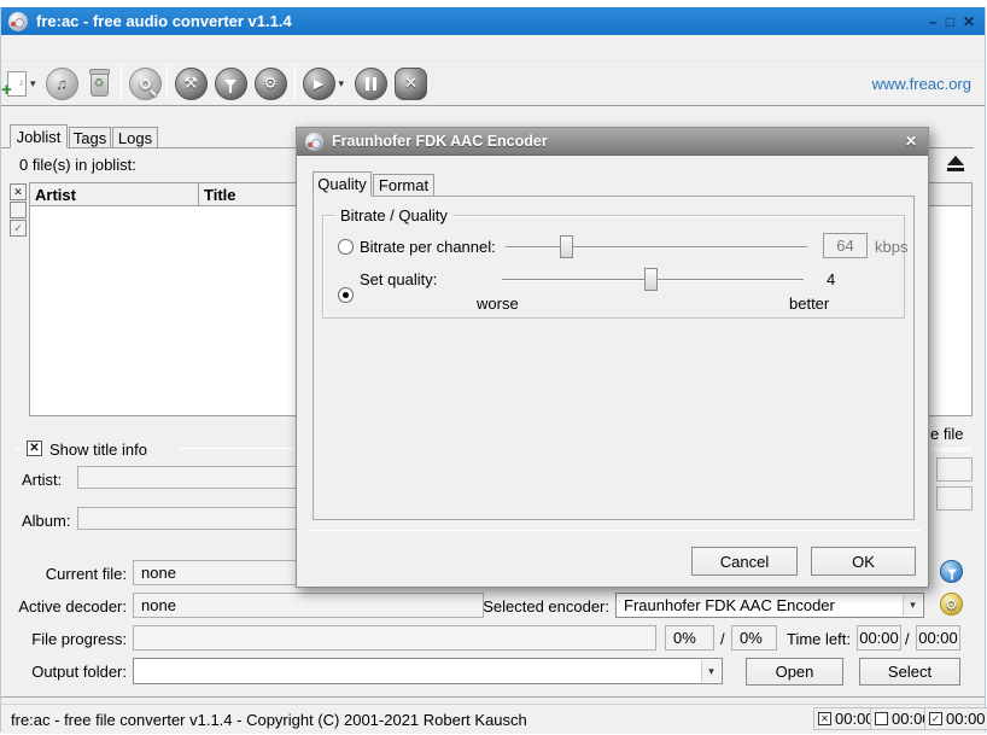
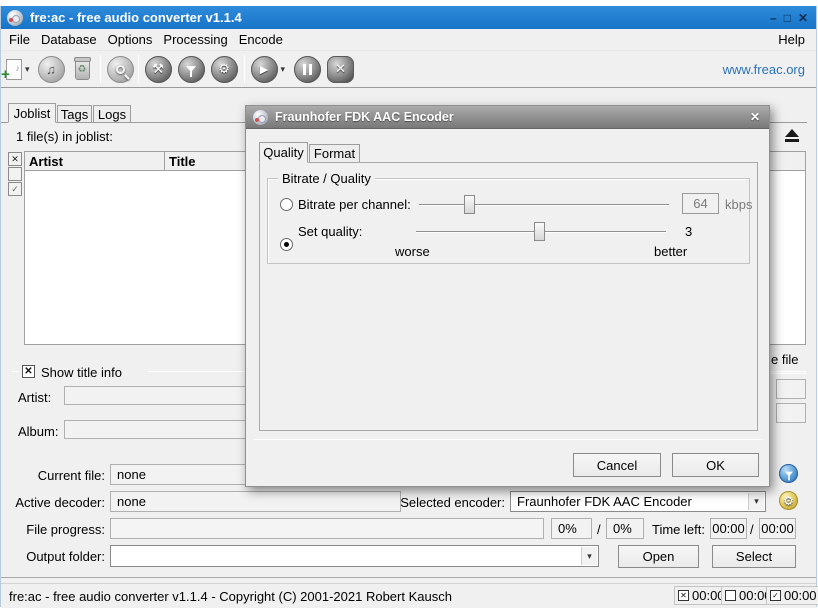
  fre:ac - free audio converter v1.1.4
  –
  □
  ✕
+ File
+ Database
+ Options
+ Processing
+ Encode
+ Help
  +
  ♪
  ▾
  ♫
  ♻
  ⚒
  ⚙
  ▶
  ▾
  ✕
  www.freac.org
  Joblist
  Tags
  Logs
- 0 file(s) in joblist:
+ 1 file(s) in joblist:
  ✕
  ✓
  Artist
  Title
  ✕
  Show title info
  Artist:
  Album:
  e file
  Current file:
  none
  Active decoder:
  none
  Selected encoder:
  Fraunhofer FDK AAC Encoder
  ▾
  ⚙
  File progress:
  0%
  /
  0%
  Time left:
  00:00
  /
  00:00
  Output folder:
  ▾
  Open
  Select
- fre:ac - free file converter v1.1.4 - Copyright (C) 2001-2021 Robert Kausch
+ fre:ac - free audio converter v1.1.4 - Copyright (C) 2001-2021 Robert Kausch
  ✕
  00:0
  00:0
  ✓
  00:00
  Fraunhofer FDK AAC Encoder
  ✕
  Quality
  Format
  Bitrate / Quality
  Bitrate per channel:
  64
  kbps
  Set quality:
- 4
+ 3
  worse
  better
  Cancel
  OK
